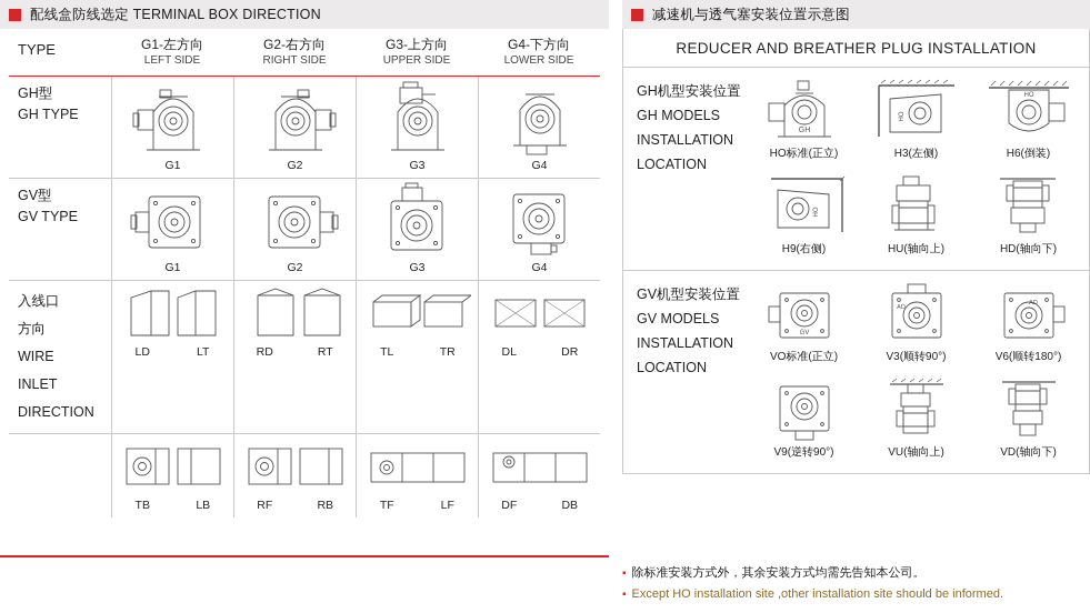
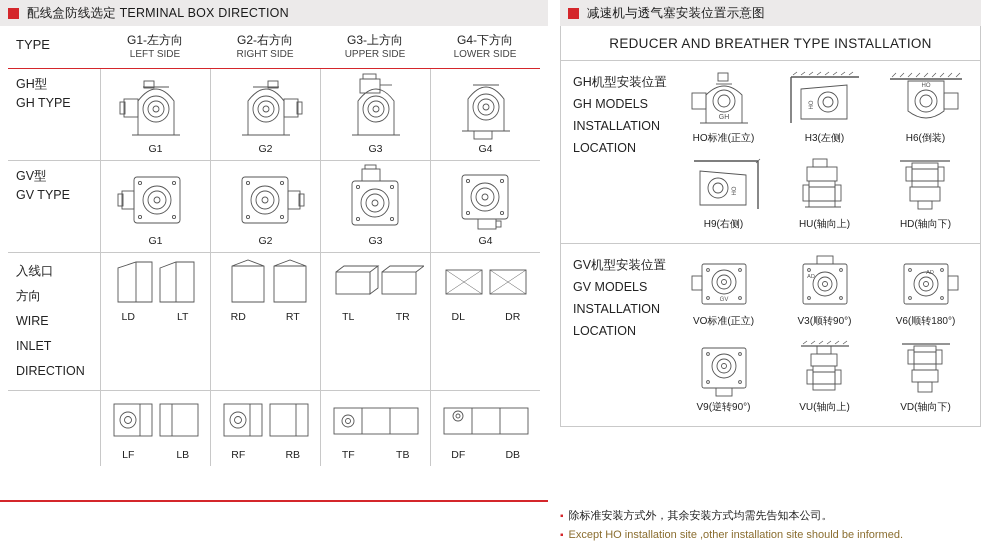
  配线盒防线选定 TERMINAL BOX DIRECTION
  TYPE
  G1-左方向
  LEFT SIDE
  G2-右方向
  RIGHT SIDE
  G3-上方向
  UPPER SIDE
  G4-下方向
  LOWER SIDE
  GH型
  GH TYPE
  G1
  G2
  G3
  G4
  GV型
  GV TYPE
  G1
  G2
  G3
  G4
  入线口
  方向
  WIRE
  INLET
  DIRECTION
  LD
  LT
  RD
  RT
  TL
  TR
  DL
  DR
- TB
+ LF
  LB
  RF
  RB
  TF
- LF
+ TB
  DF
  DB
  减速机与透气塞安装位置示意图
- REDUCER AND BREATHER PLUG INSTALLATION
+ REDUCER AND BREATHER TYPE INSTALLATION
  GH机型安装位置
  GH MODELS
  INSTALLATION
  LOCATION
  HO标准(正立)
  H3(左侧)
  H6(倒装)
  H9(右侧)
  HU(轴向上)
  HD(轴向下)
  GV机型安装位置
  GV MODELS
  INSTALLATION
  LOCATION
  VO标准(正立)
  V3(顺转90°)
  V6(顺转180°)
  V9(逆转90°)
  VU(轴向上)
  VD(轴向下)
  ▪
  除标准安装方式外，其余安装方式均需先告知本公司。
  ▪
  Except HO installation site ,other installation site should be informed.
